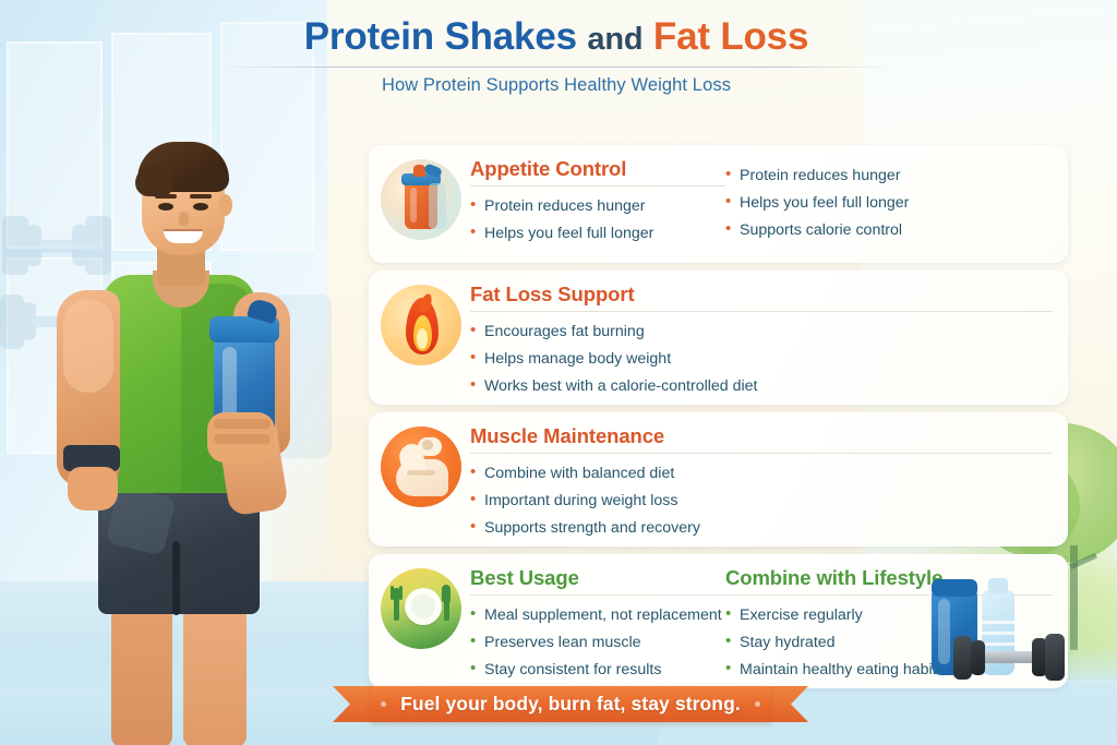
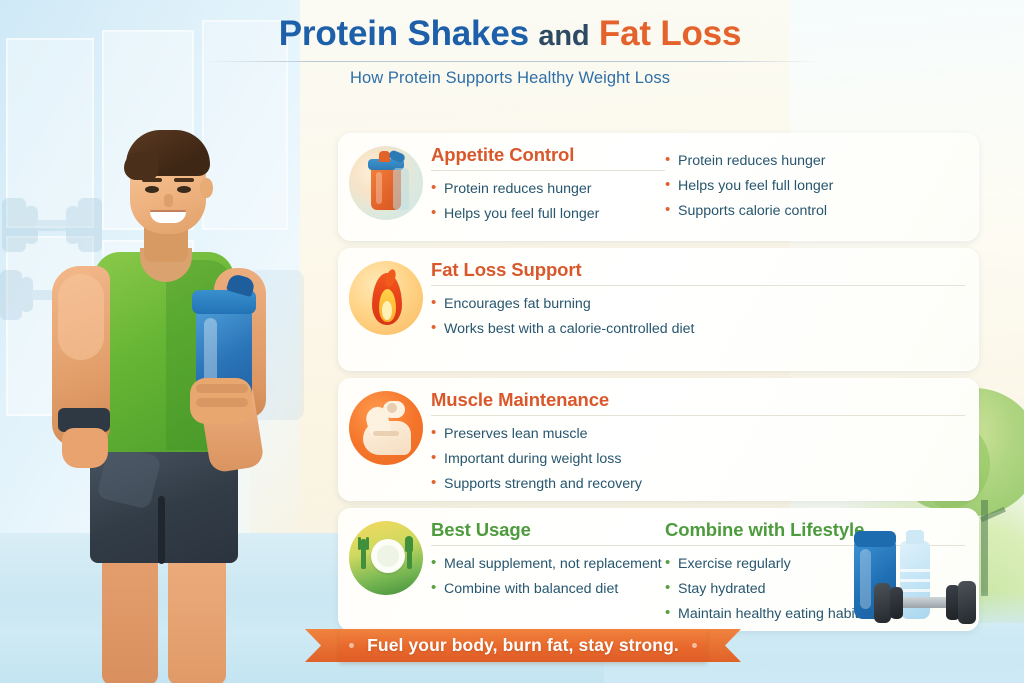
  Protein Shakes and Fat Loss
  How Protein Supports Healthy Weight Loss
  Appetite Control
  Protein reduces hunger
  Helps you feel full longer
  Protein reduces hunger
  Helps you feel full longer
  Supports calorie control
  Fat Loss Support
  Encourages fat burning
- Helps manage body weight
  Works best with a calorie-controlled diet
  Muscle Maintenance
- Combine with balanced diet
+ Preserves lean muscle
  Important during weight loss
  Supports strength and recovery
  Best Usage
  Meal supplement, not replacement
- Preserves lean muscle
+ Combine with balanced diet
- Stay consistent for results
  Combine with Lifestyle
  Exercise regularly
  Stay hydrated
  Maintain healthy eating habi
  Fuel your body, burn fat, stay strong.
